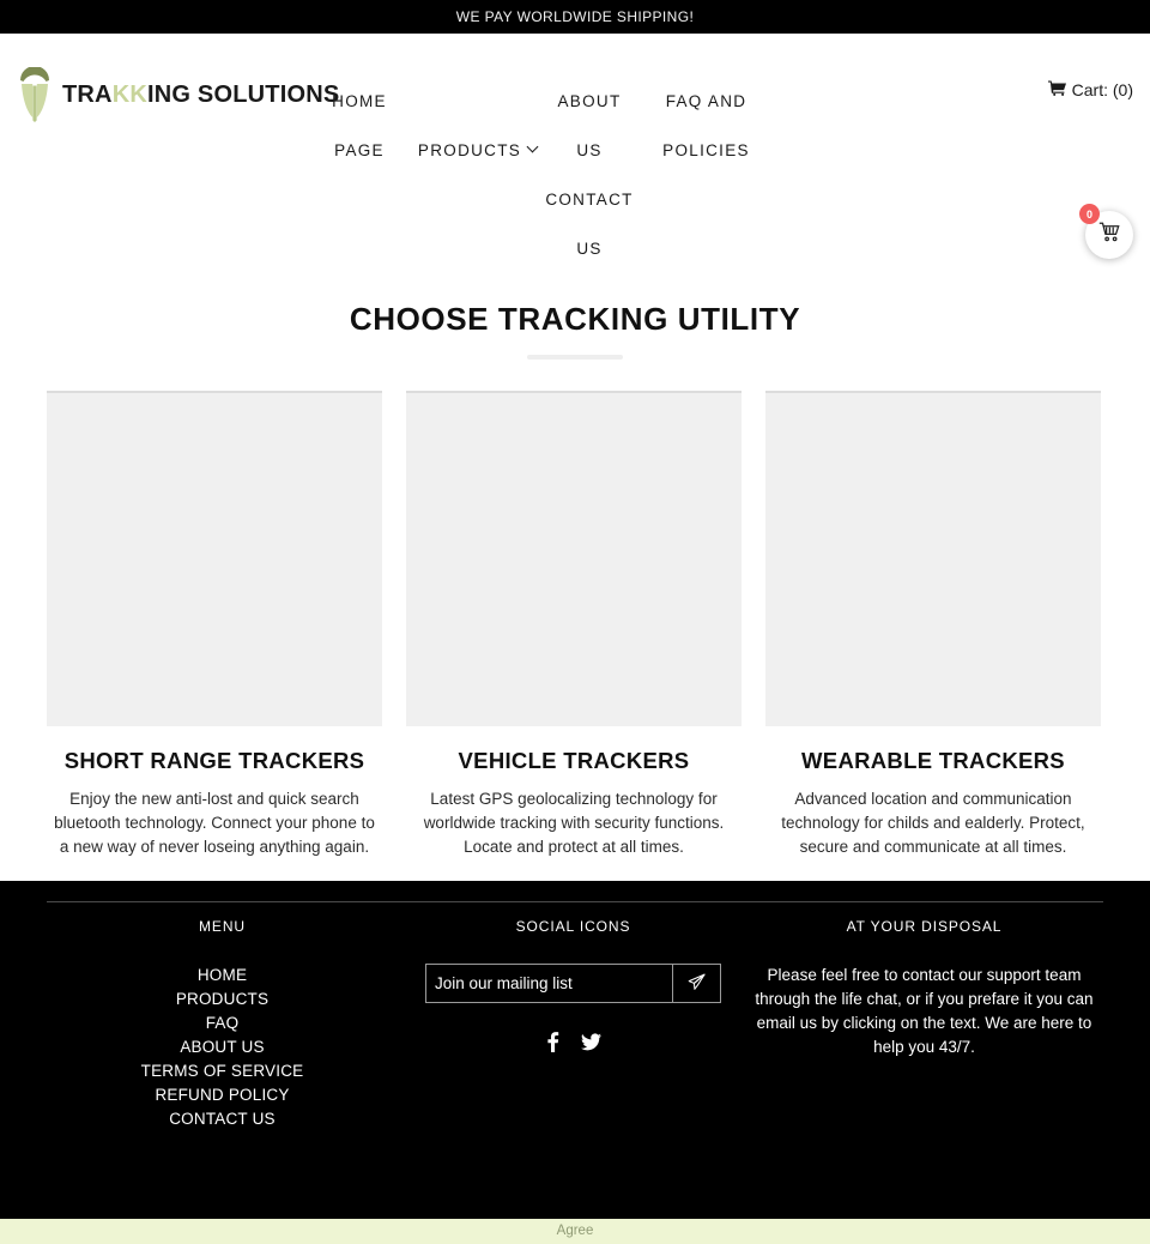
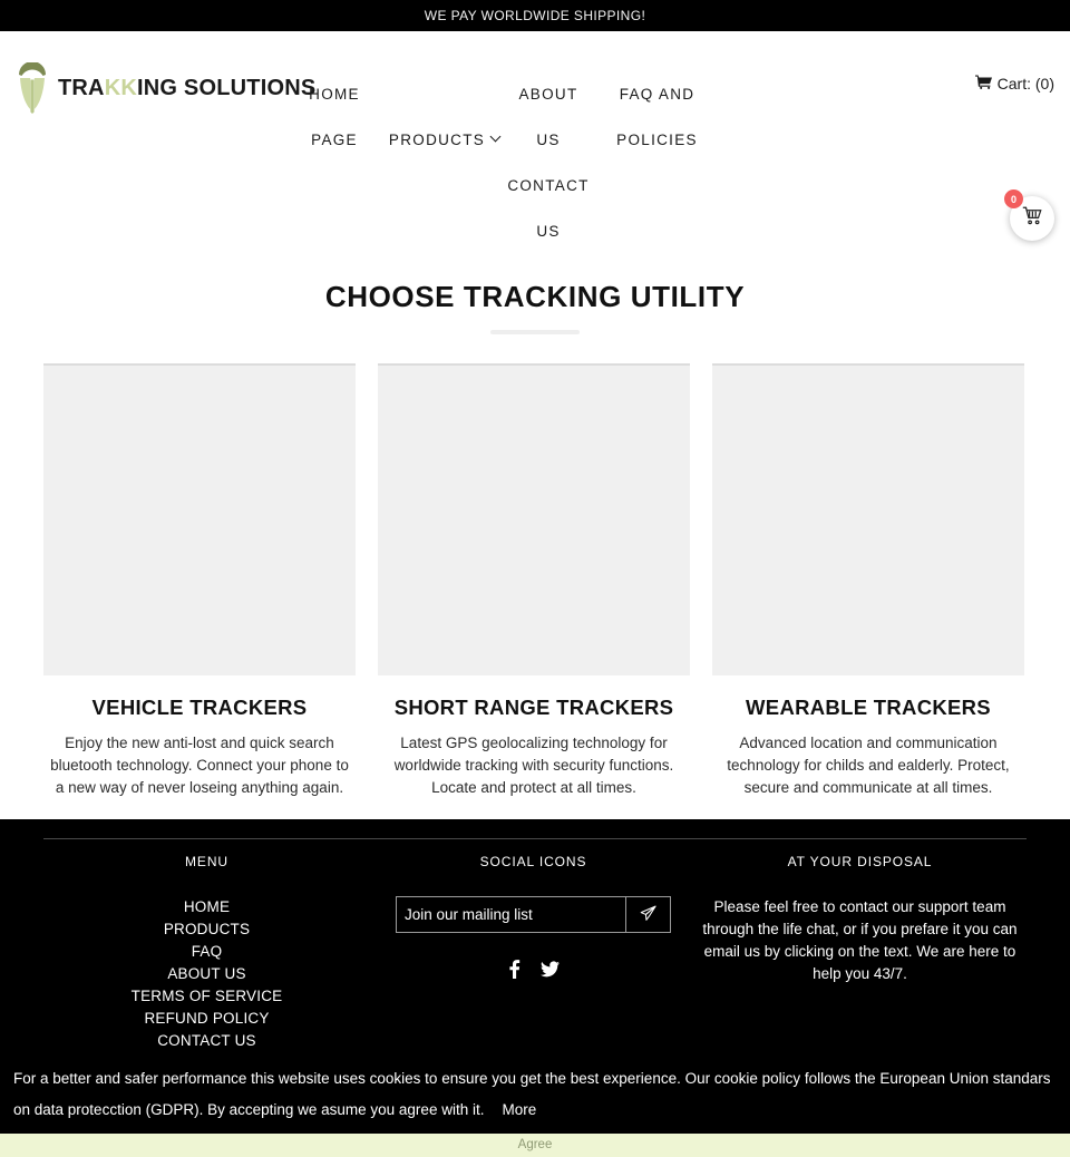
  WE PAY WORLDWIDE SHIPPING!
  TRAKKING SOLUTIONS
  HOME
  ABOUT
  FAQ AND
  PAGE
  PRODUCTS
  US
  POLICIES
  CONTACT
  US
  Cart: (0)
  0
  CHOOSE TRACKING UTILITY
- SHORT RANGE TRACKERS
+ VEHICLE TRACKERS
  Enjoy the new anti-lost and quick search bluetooth technology. Connect your phone to a new way of never loseing anything again.
- VEHICLE TRACKERS
+ SHORT RANGE TRACKERS
  Latest GPS geolocalizing technology for worldwide tracking with security functions. Locate and protect at all times.
  WEARABLE TRACKERS
  Advanced location and communication technology for childs and ealderly. Protect, secure and communicate at all times.
  MENU
  HOME
  PRODUCTS
  FAQ
  ABOUT US
  TERMS OF SERVICE
  REFUND POLICY
  CONTACT US
  SOCIAL ICONS
  Join our mailing list
  AT YOUR DISPOSAL
  Please feel free to contact our support team through the life chat, or if you prefare it you can email us by clicking on the text. We are here to help you 43/7.
+ For a better and safer performance this website uses cookies to ensure you get the best experience. Our cookie policy follows the European Union standars on data protecction (GDPR). By accepting we asume you agree with it. More
  Agree
